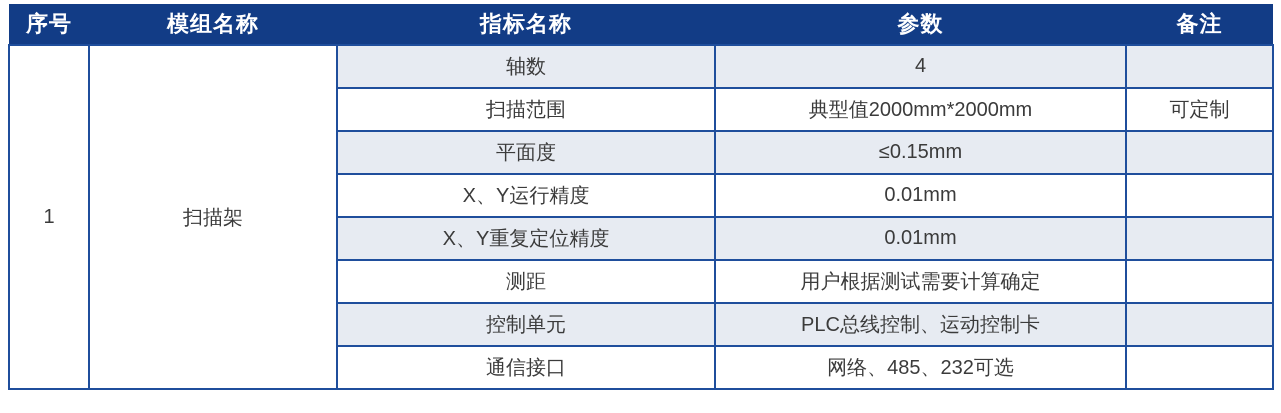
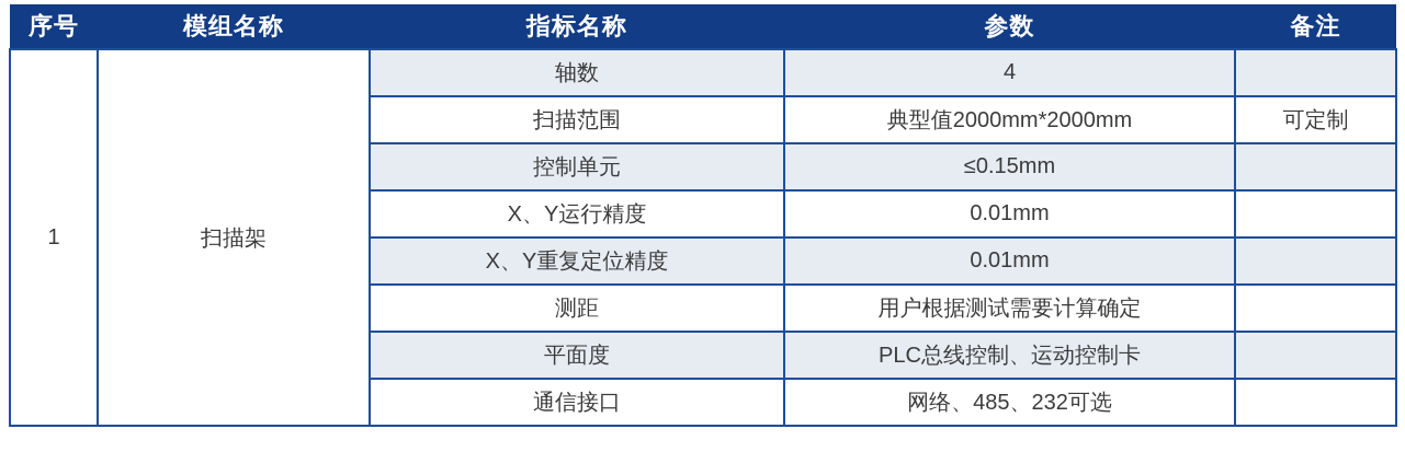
  序号	模组名称	指标名称	参数	备注
  1	扫描架	轴数	4
  扫描范围	典型值2000mm*2000mm	可定制
- 平面度	≤0.15mm
+ 控制单元	≤0.15mm
  X、Y运行精度	0.01mm
  X、Y重复定位精度	0.01mm
  测距	用户根据测试需要计算确定
- 控制单元	PLC总线控制、运动控制卡
+ 平面度	PLC总线控制、运动控制卡
  通信接口	网络、485、232可选
